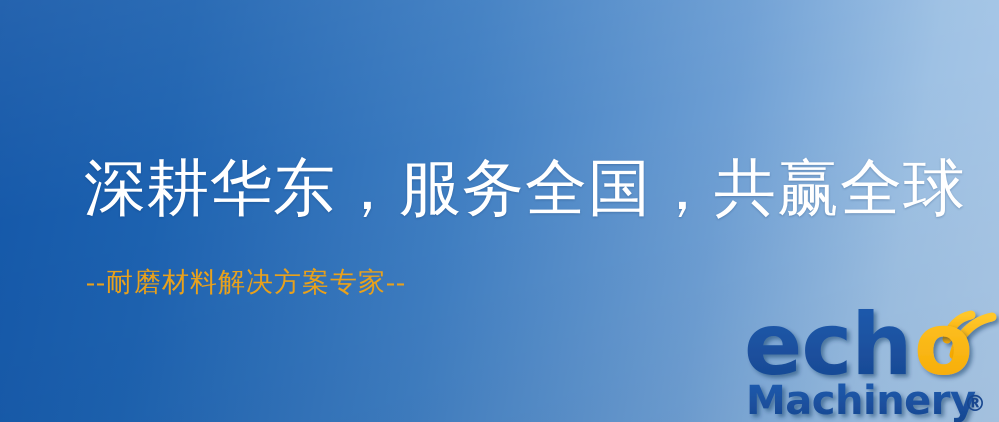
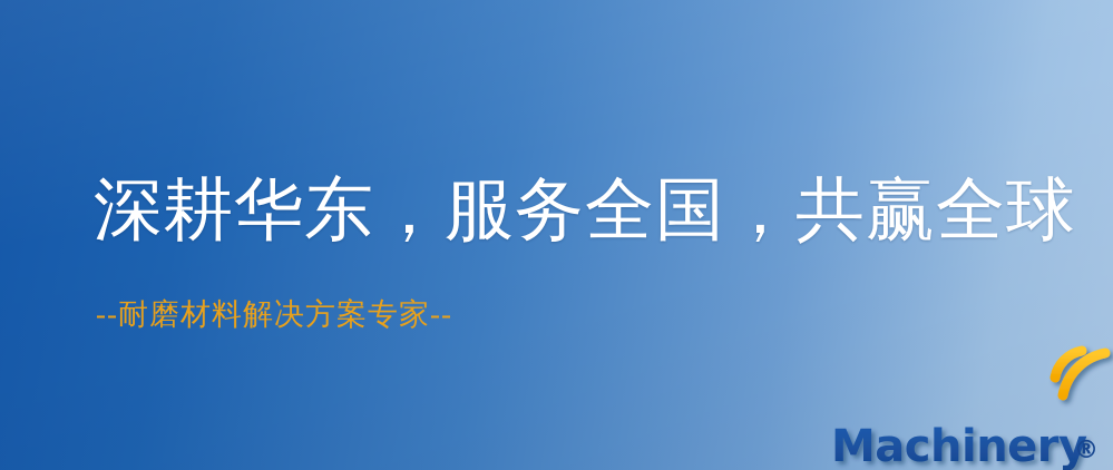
  深耕华东，服务全国，共赢全球
  --耐磨材料解决方案专家--
- ech
- o
  Machinery
  ®
